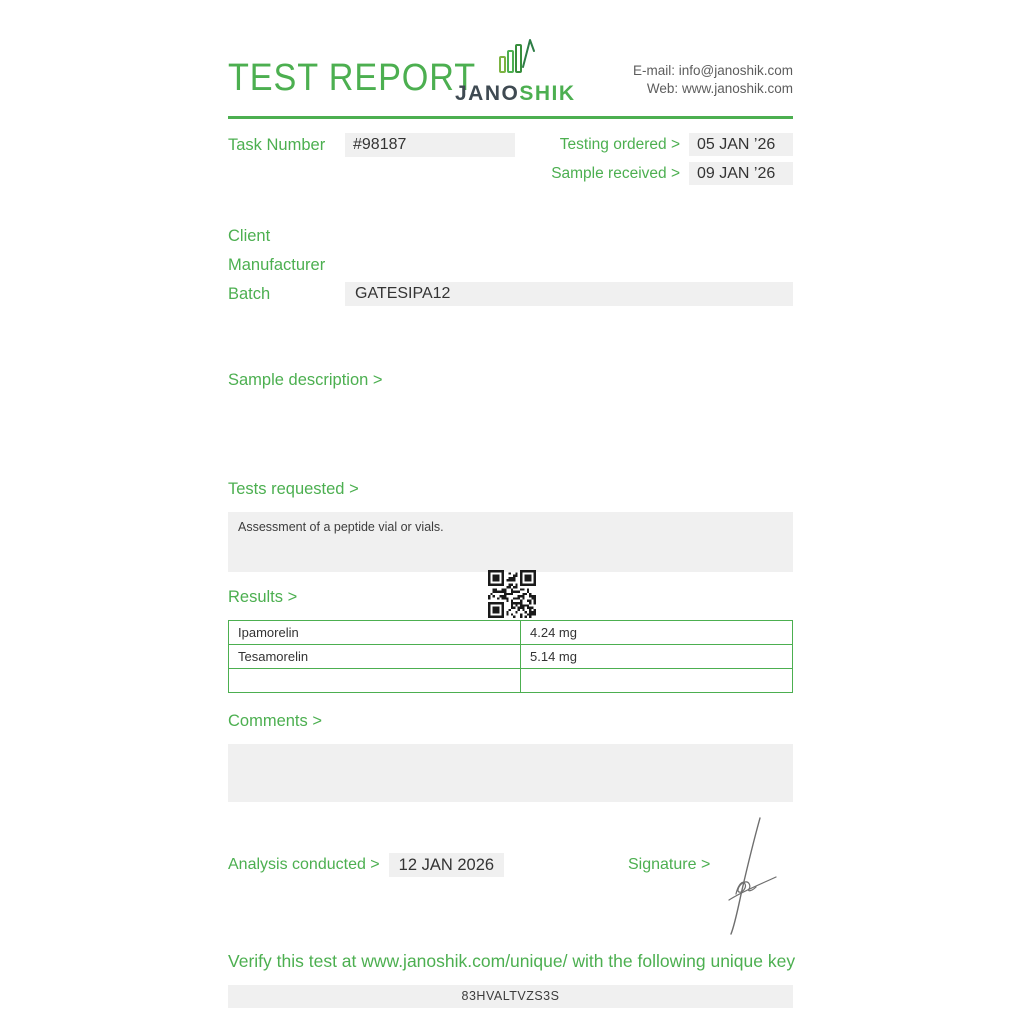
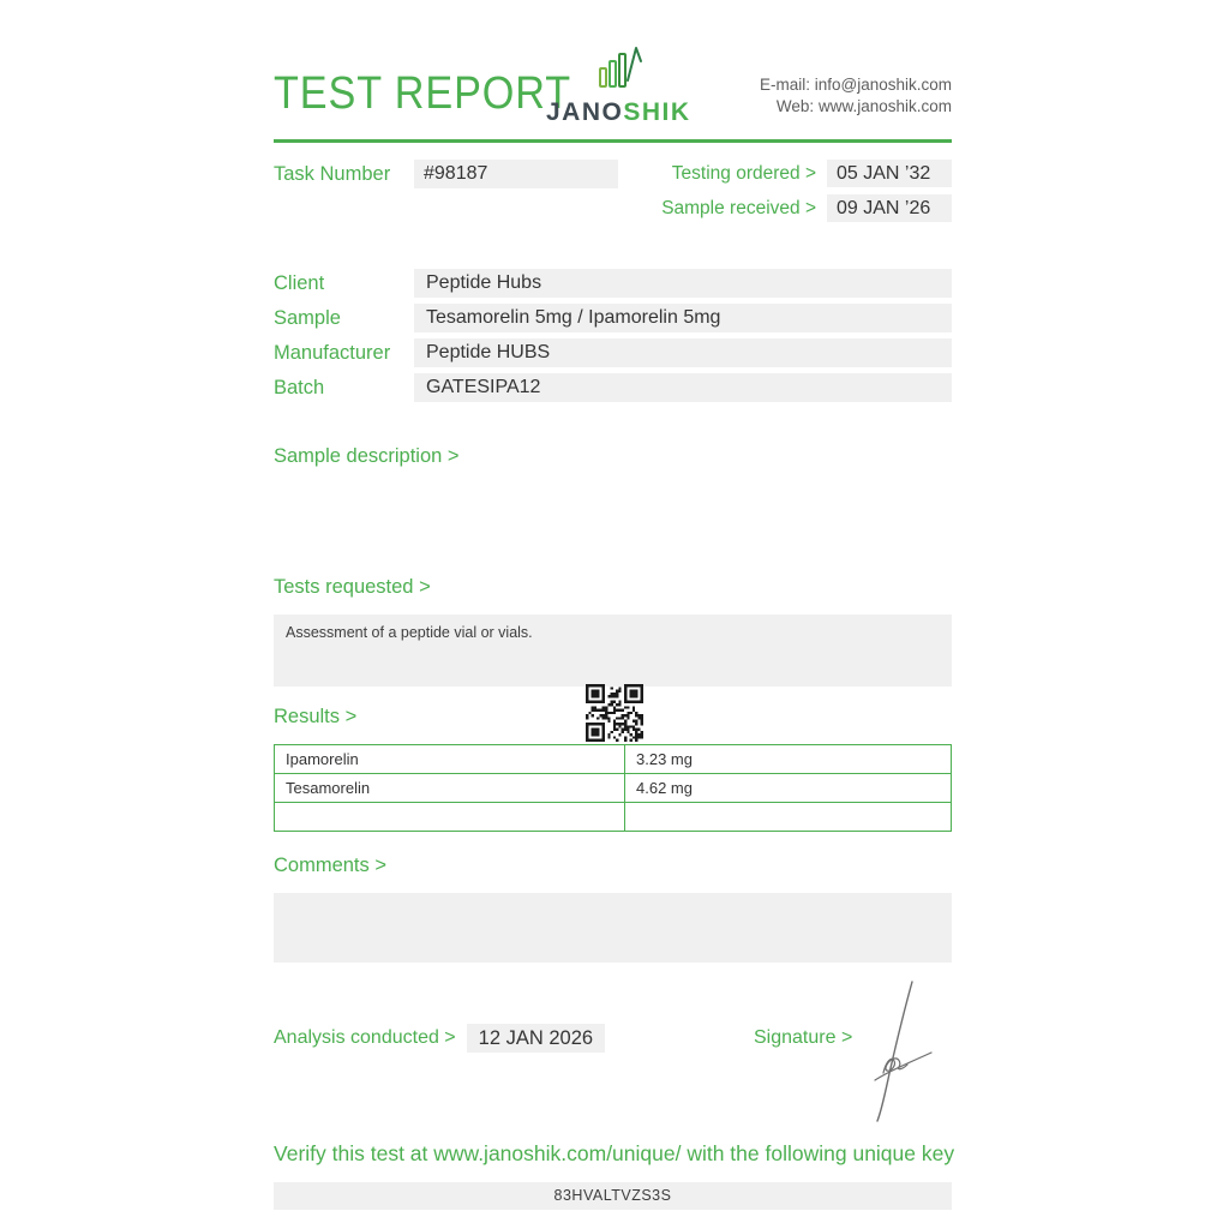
  TEST REPORT
  JANOSHIK
  E-mail: info@janoshik.com
  Web: www.janoshik.com
  Task Number
  #98187
  Testing ordered >
- 05 JAN ’26
+ 05 JAN ’32
  Sample received >
  09 JAN ’26
  Client
+ Peptide Hubs
+ Sample
+ Tesamorelin 5mg / Ipamorelin 5mg
  Manufacturer
+ Peptide HUBS
  Batch
  GATESIPA12
  Sample description >
  Tests requested >
  Assessment of a peptide vial or vials.
  Results >
- Ipamorelin	4.24 mg
+ Ipamorelin	3.23 mg
- Tesamorelin	5.14 mg
+ Tesamorelin	4.62 mg
  Comments >
  Analysis conducted >
  12 JAN 2026
  Signature >
  Verify this test at www.janoshik.com/unique/ with the following unique key
  83HVALTVZS3S
